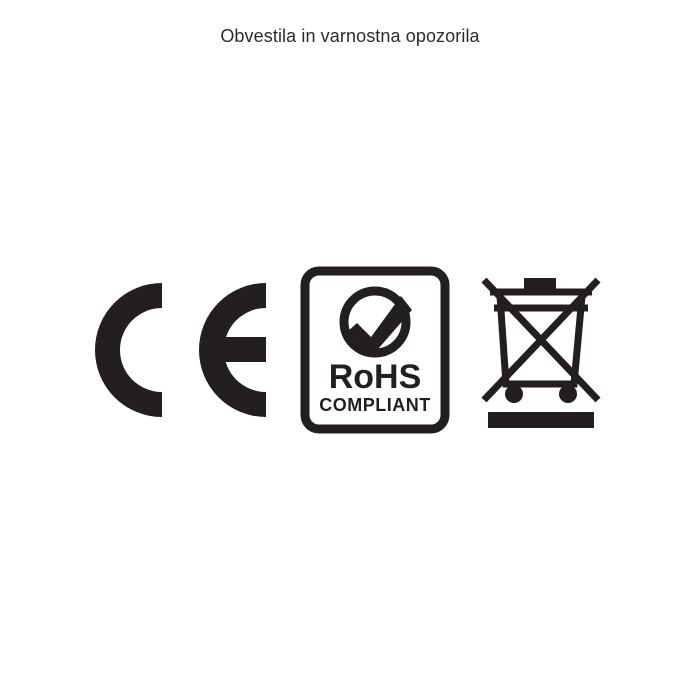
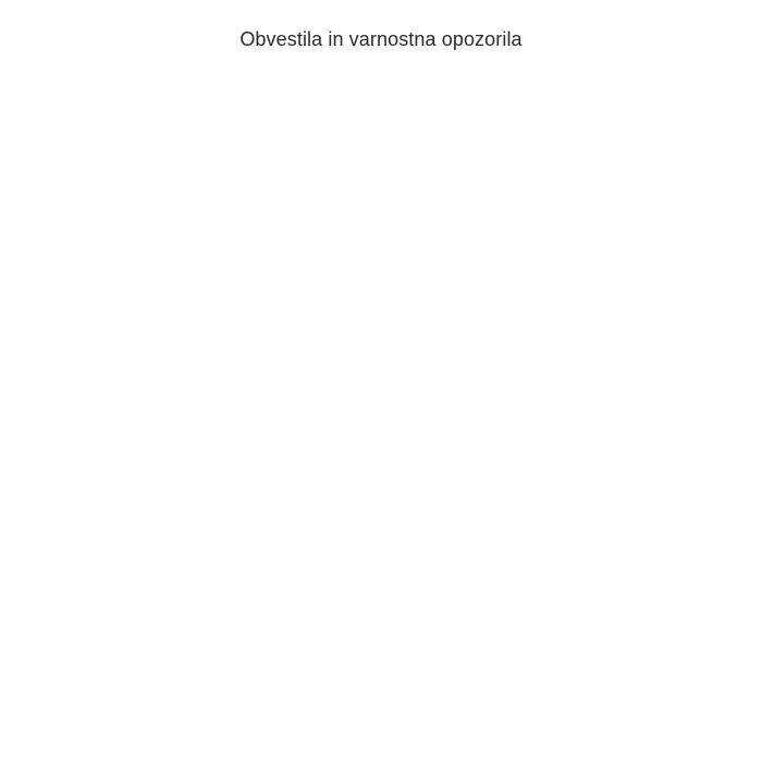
  Obvestila in varnostna opozorila
- RoHS
- COMPLIANT
